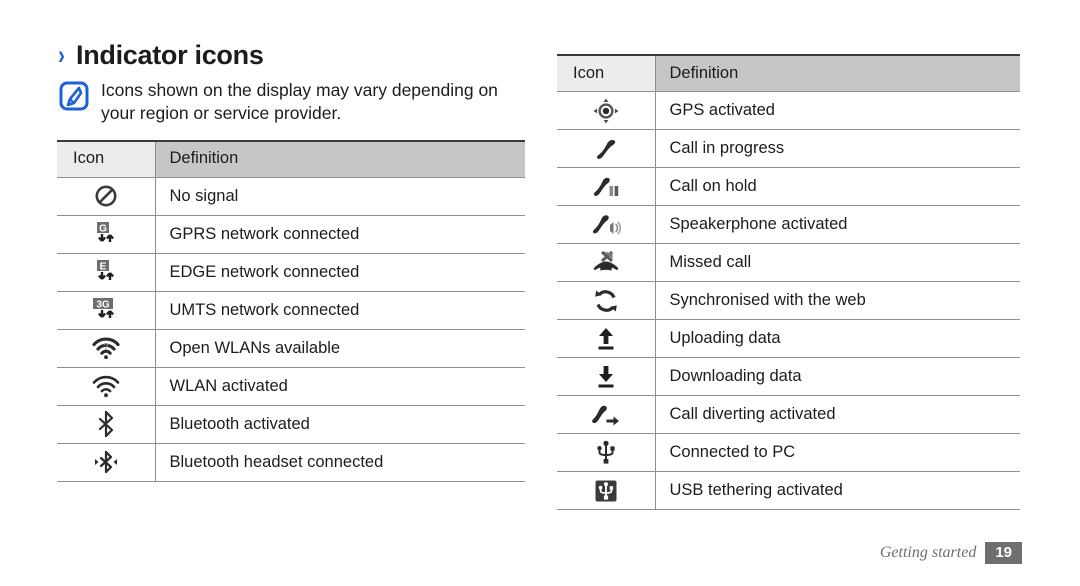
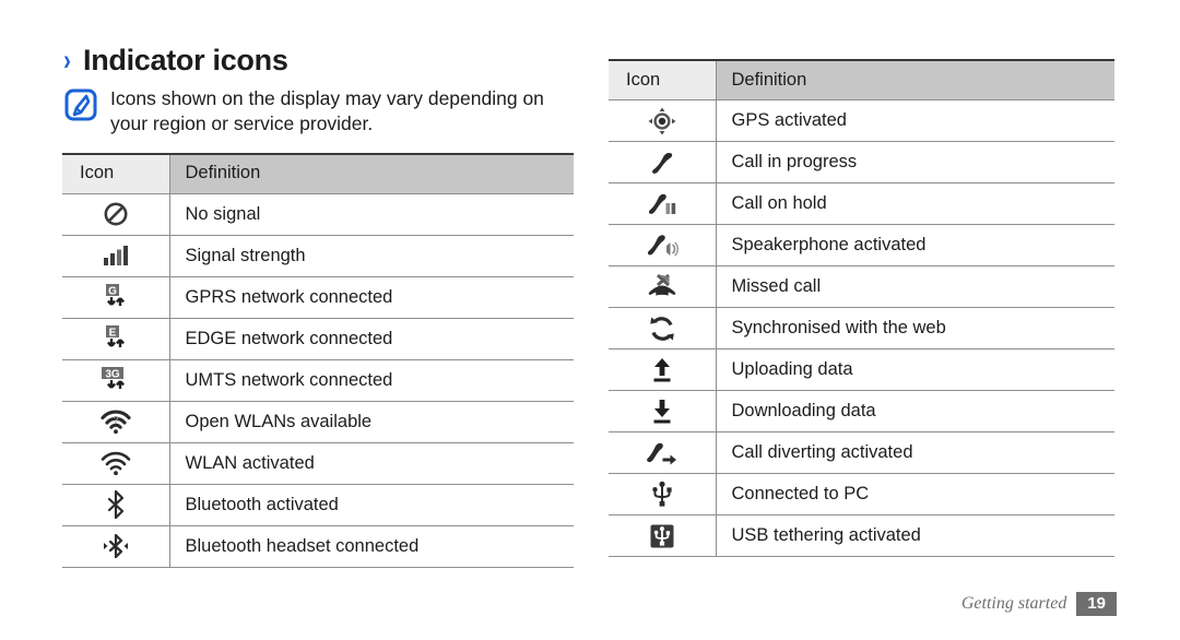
  ›
  Indicator icons
  Icons shown on the display may vary depending on your region or service provider.
  Icon	Definition
  	No signal
+ 	Signal strength
  G	GPRS network connected
  E	EDGE network connected
  3G	UMTS network connected
  ?	Open WLANs available
  	WLAN activated
  	Bluetooth activated
  	Bluetooth headset connected
  Icon	Definition
  	GPS activated
  	Call in progress
  	Call on hold
  	Speakerphone activated
  	Missed call
  	Synchronised with the web
  	Uploading data
  	Downloading data
  	Call diverting activated
  	Connected to PC
  	USB tethering activated
  Getting started
  19
